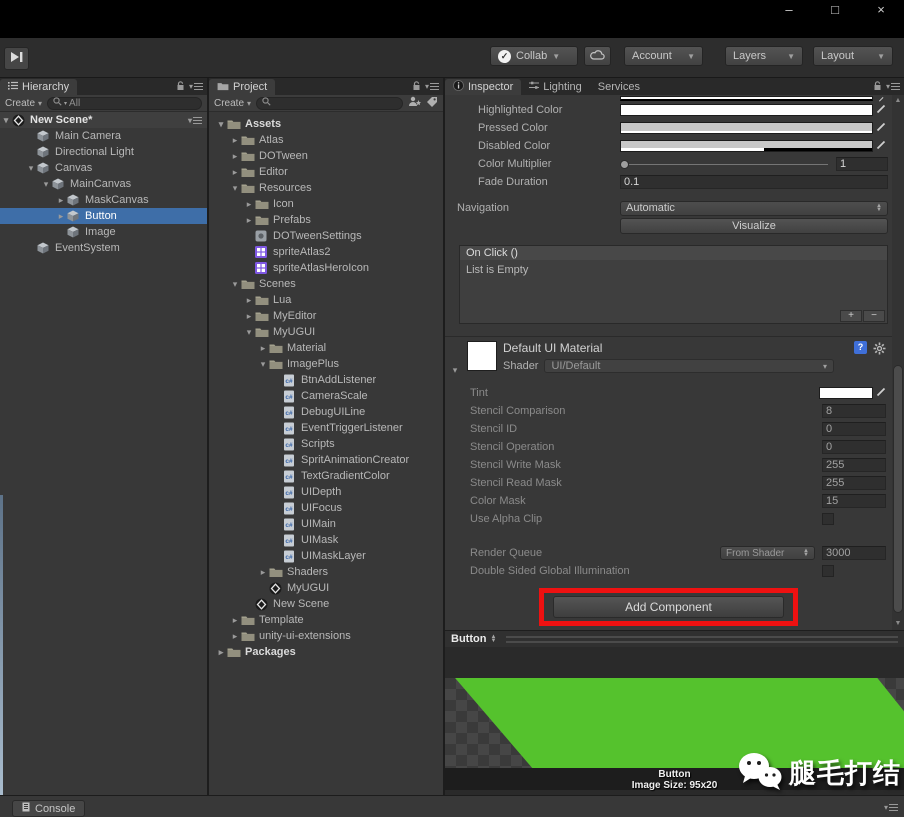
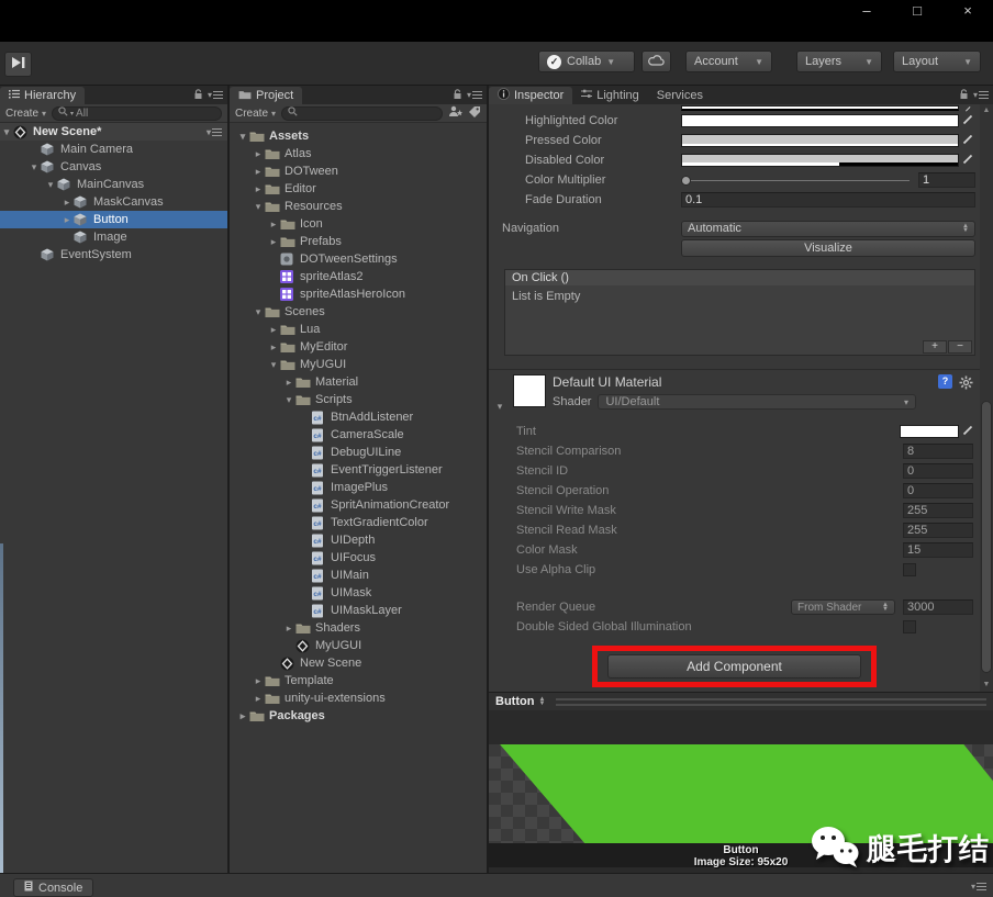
  –
  □
  ×
  ✓
  Collab
  ▼
  Account
  ▼
  Layers
  ▼
  Layout
  ▼
  Hierarchy
  ▾
  Create
  ▾
  All
  ▾
  New Scene*
  ▾
  Main Camera
- Directional Light
  ▾
  Canvas
  ▾
  MainCanvas
  ▸
  MaskCanvas
  ▸
  Button
  Image
  EventSystem
  Project
  ▾
  Create
  ▾
  ▾
  Assets
  ▸
  Atlas
  ▸
  DOTween
  ▸
  Editor
  ▾
  Resources
  ▸
  Icon
  ▸
  Prefabs
  DOTweenSettings
  spriteAtlas2
  spriteAtlasHeroIcon
  ▾
  Scenes
  ▸
  Lua
  ▸
  MyEditor
  ▾
  MyUGUI
  ▸
  Material
  ▾
- ImagePlus
+ Scripts
  BtnAddListener
  CameraScale
  DebugUILine
  EventTriggerListener
- Scripts
+ ImagePlus
  SpritAnimationCreator
  TextGradientColor
  UIDepth
  UIFocus
  UIMain
  UIMask
  UIMaskLayer
  ▸
  Shaders
  MyUGUI
  New Scene
  ▸
  Template
  ▸
  unity-ui-extensions
  ▸
  Packages
  Inspector
  Lighting
  Services
  ▾
  Highlighted Color
  Pressed Color
  Disabled Color
  Color Multiplier
  1
  Fade Duration
  0.1
  Navigation
  Automatic
  Visualize
  On Click ()
  List is Empty
  +
  −
  ▾
  Default UI Material
  Shader
  UI/Default
  ▾
  ?
  Tint
  Stencil Comparison
  8
  Stencil ID
  0
  Stencil Operation
  0
  Stencil Write Mask
  255
  Stencil Read Mask
  255
  Color Mask
  15
  Use Alpha Clip
  Render Queue
  From Shader
  3000
  Double Sided Global Illumination
  Add Component
  Button
  Button
  Image Size: 95x20
  Console
  ▾
  腿毛打结
